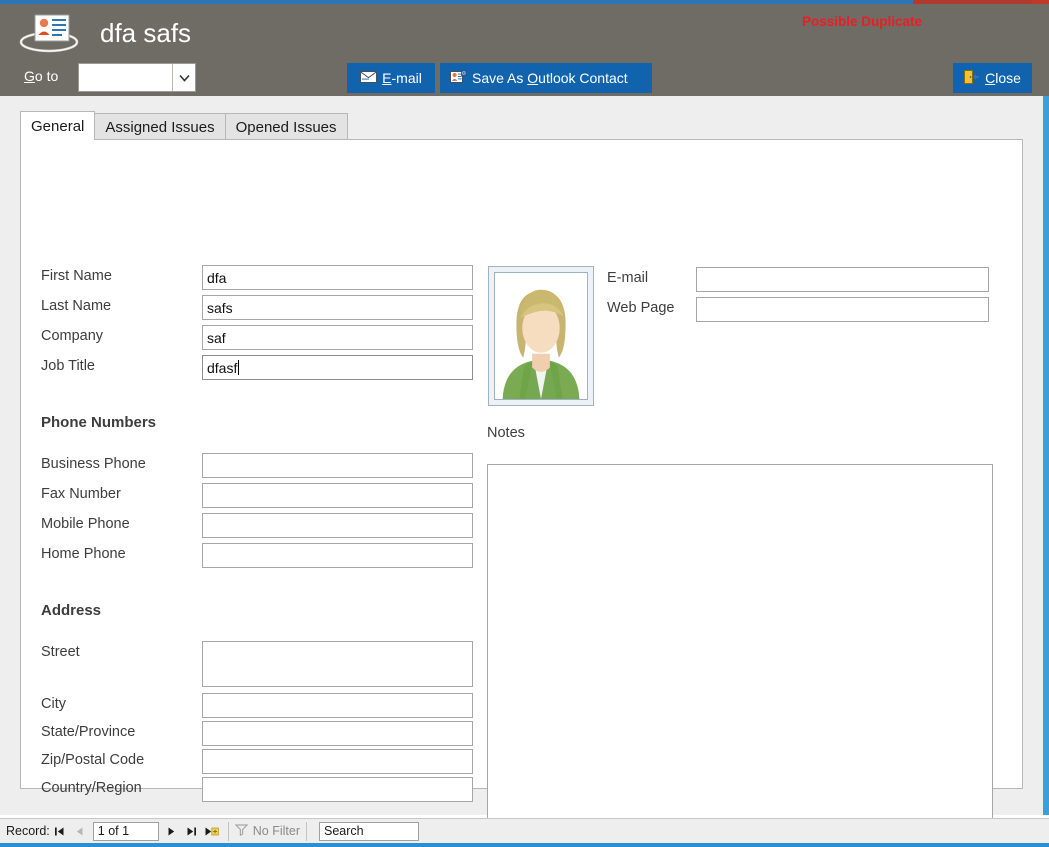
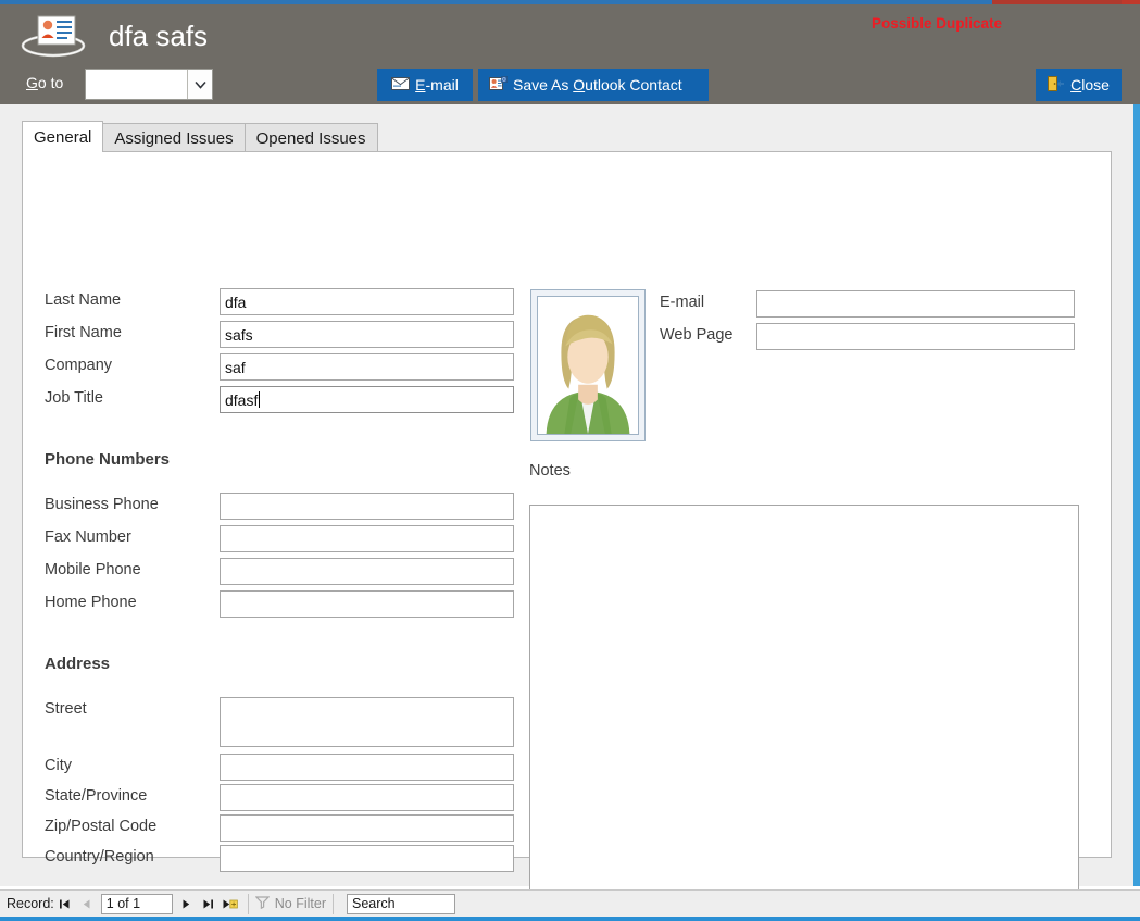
  dfa safs
  Possible Duplicate
  Go to
  E-mail
  Save As Outlook Contact
  Close
  General
  Assigned Issues
  Opened Issues
- First Name
+ Last Name
  dfa
- Last Name
+ First Name
  safs
  Company
  saf
  Job Title
  dfasf
  Phone Numbers
  Business Phone
  Fax Number
  Mobile Phone
  Home Phone
  Address
  Street
  City
  State/Province
  Zip/Postal Code
  Country/Region
  E-mail
  Web Page
  Notes
  Record:
  1 of 1
  No Filter
  Search
